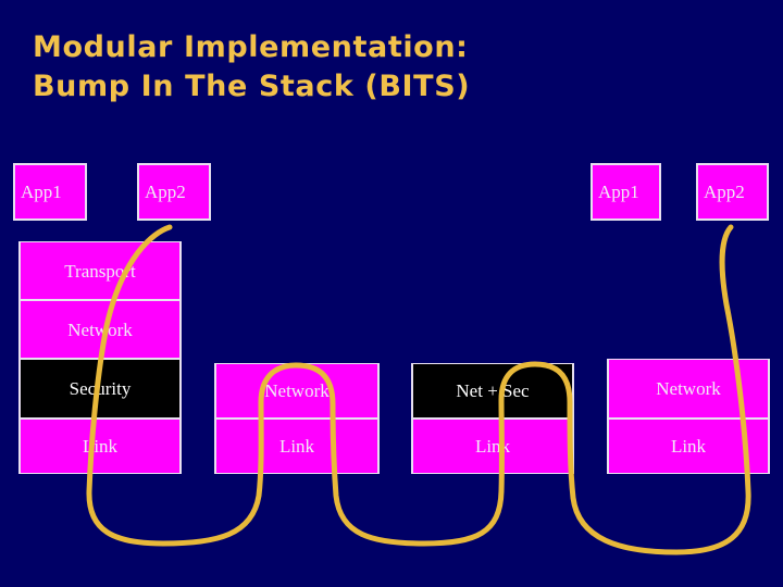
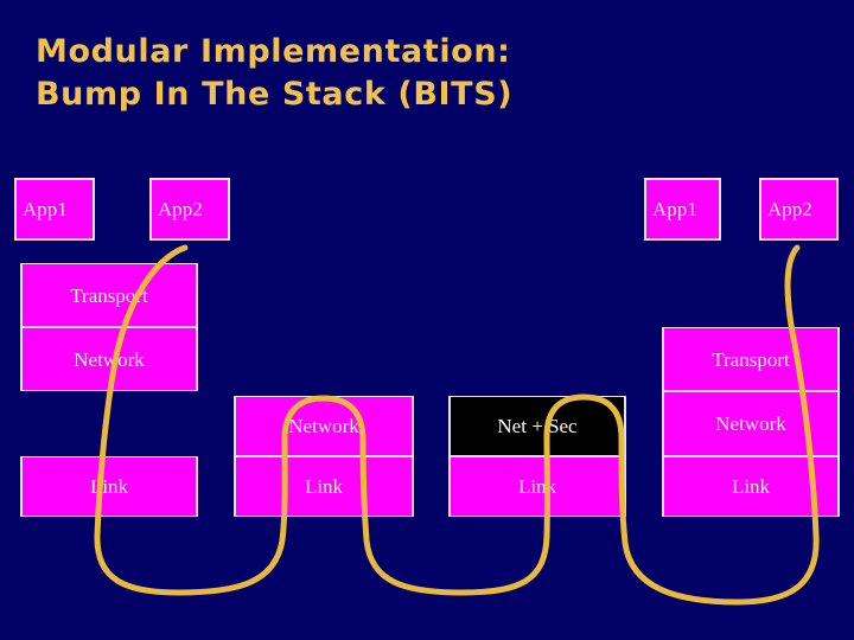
  Modular Implementation:
  Bump In The Stack (BITS)
  App1
  App2
  Transpot
  Network
- Security
  Link
  Network
  Link
  Net + Sec
  Link
  App1
  App2
+ Transport
  Network
  Link
